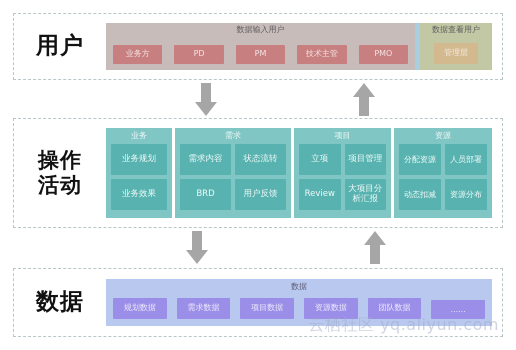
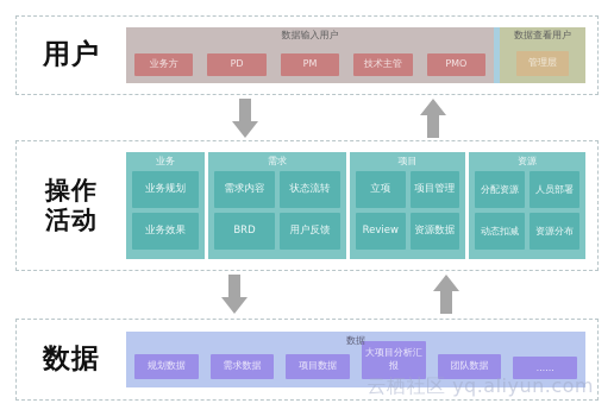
  用户
  数据输入用户
  业务方
  PD
  PM
  技术主管
  PMO
  数据查看用户
  管理层
  操作
  活动
  业务
  业务规划
  业务效果
  需求
  需求内容
  状态流转
  BRD
  用户反馈
  项目
  立项
  项目管理
  Review
- 大项目分析汇报
+ 资源数据
  资源
  分配资源
  人员部署
  动态扣减
  资源分布
  数据
  数据
  规划数据
  需求数据
  项目数据
- 资源数据
+ 大项目分析汇报
  团队数据
  ......
  云栖社区 yq.aliyun.com
